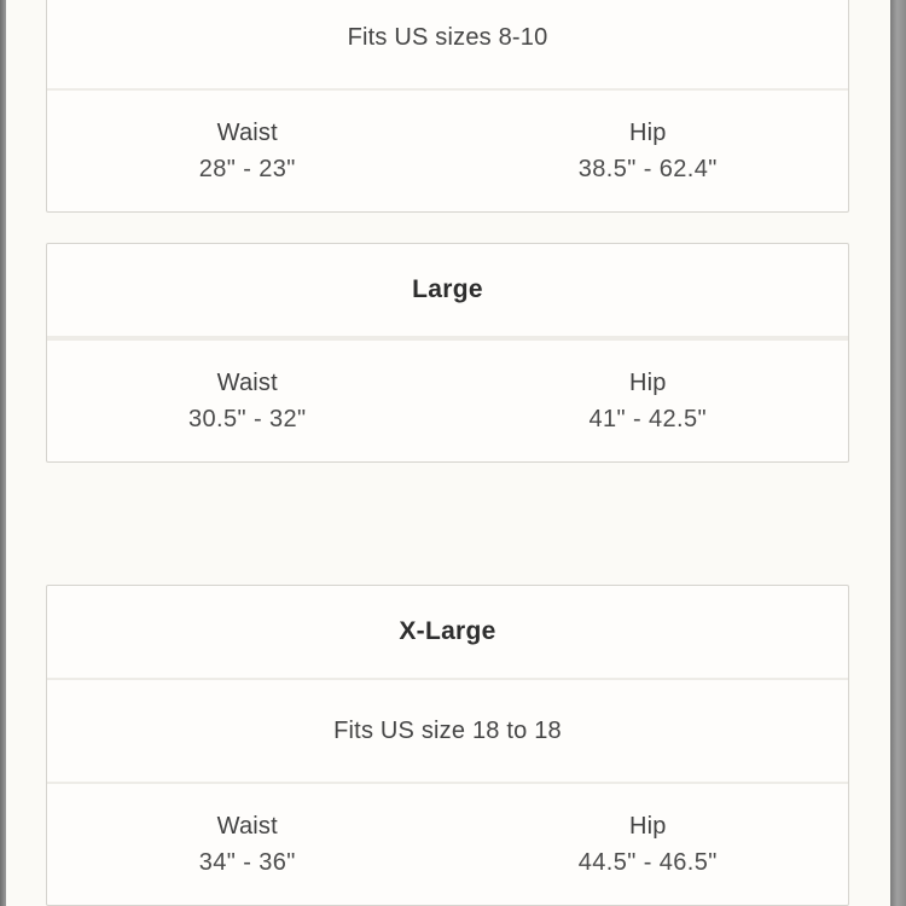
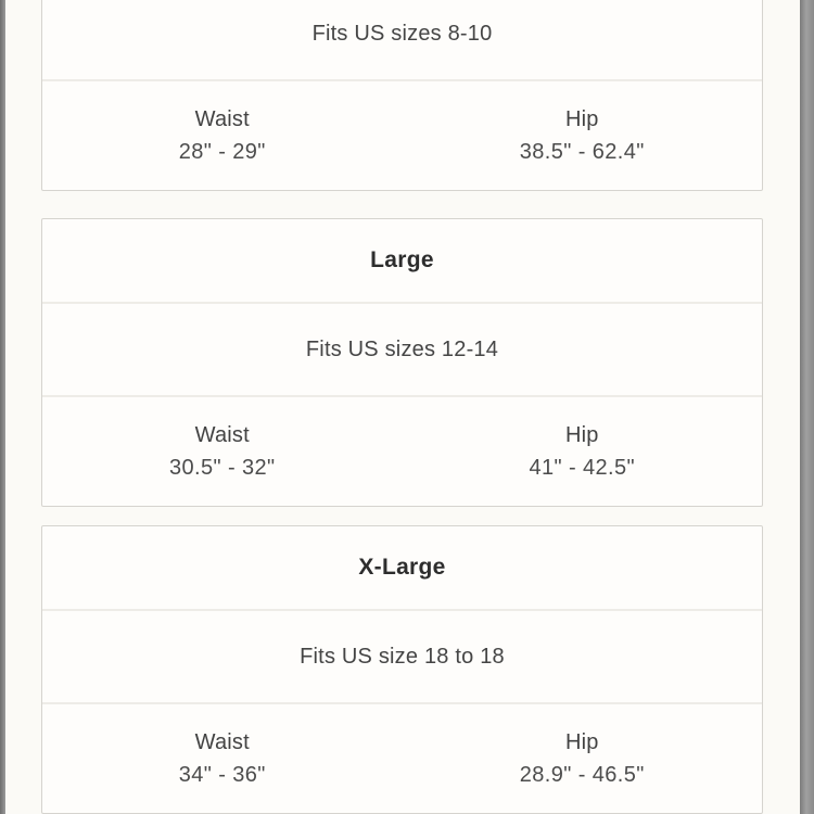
  Fits US sizes 8-10
  Waist
- 28" - 23"
+ 28" - 29"
  Hip
  38.5" - 62.4"
  Large
+ Fits US sizes 12-14
  Waist
  30.5" - 32"
  Hip
  41" - 42.5"
  X-Large
  Fits US size 18 to 18
  Waist
  34" - 36"
  Hip
- 44.5" - 46.5"
+ 28.9" - 46.5"
